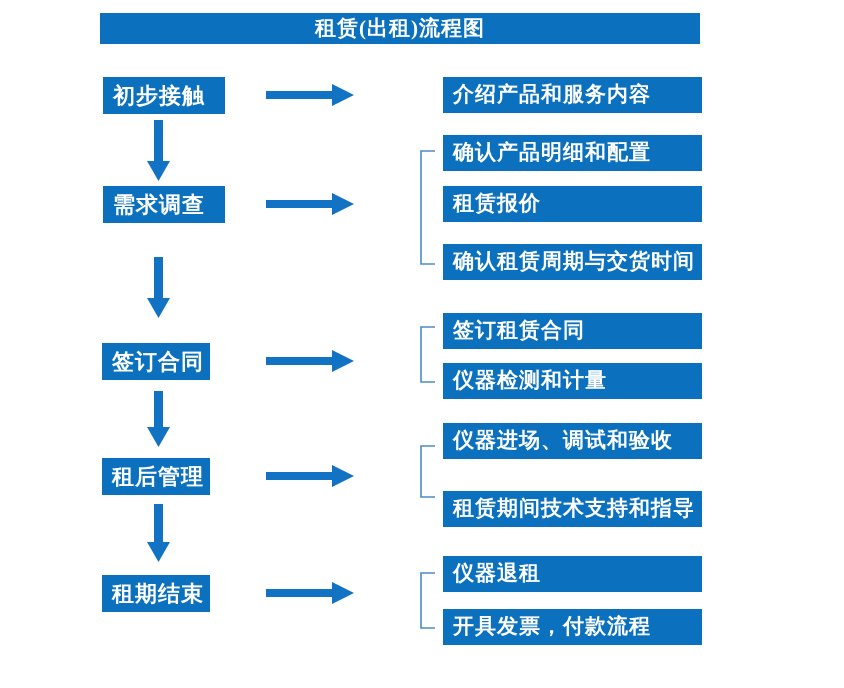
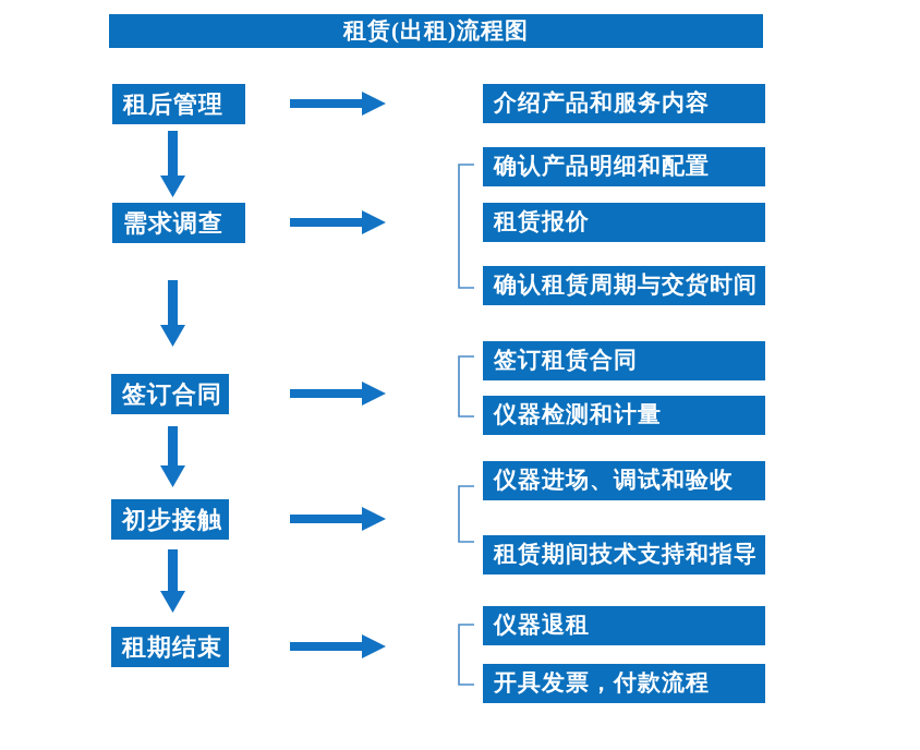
  租赁(出租)流程图
- 初步接触
+ 租后管理
  需求调查
  签订合同
- 租后管理
+ 初步接触
  租期结束
  介绍产品和服务内容
  确认产品明细和配置
  租赁报价
  确认租赁周期与交货时间
  签订租赁合同
  仪器检测和计量
  仪器进场、调试和验收
  租赁期间技术支持和指导
  仪器退租
  开具发票，付款流程
